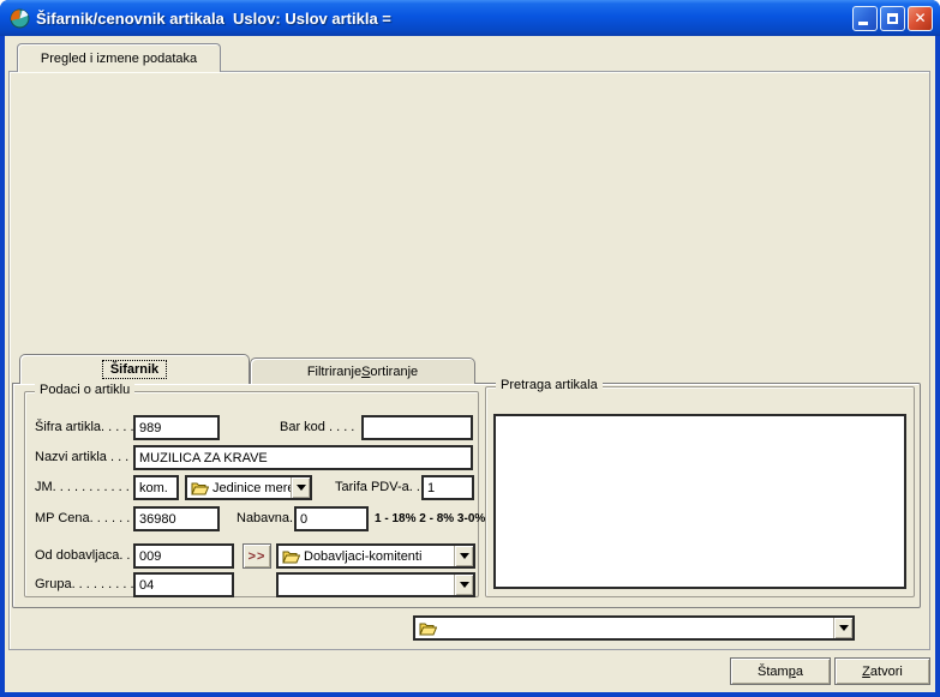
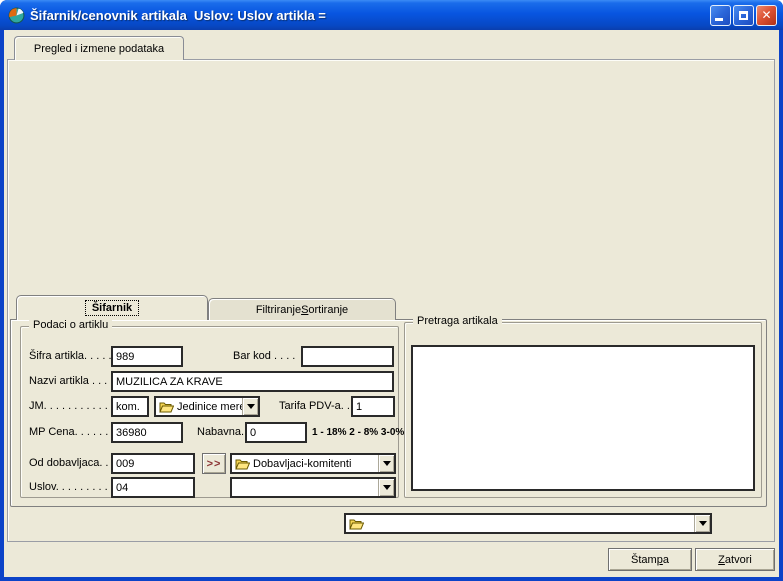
  Šifarnik/cenovnik artikala Uslov: Uslov artikla =
  ✕
  Pregled i izmene podataka
  Šifarnik
  FiltriranjeSortiranje
  Podaci o artiklu
  Šifra artikla. . . . .
  989
  Bar kod . . . .
  Nazvi artikla . . .
  MUZILICA ZA KRAVE
  JM. . . . . . . . . . .
  kom.
  Jedinice mer
  Tarifa PDV-a. .
  1
  MP Cena. . . . . .
  36980
  Nabavna.
  0
  1 - 18% 2 - 8% 3-0%
  Od dobavljaca. .
  009
  >>
  Dobavljaci-komitenti
- Grupa. . . . . . . . .
+ Uslov. . . . . . . . .
  04
  Pretraga artikala
  Štam
  p
  a
  Z
  atvori
